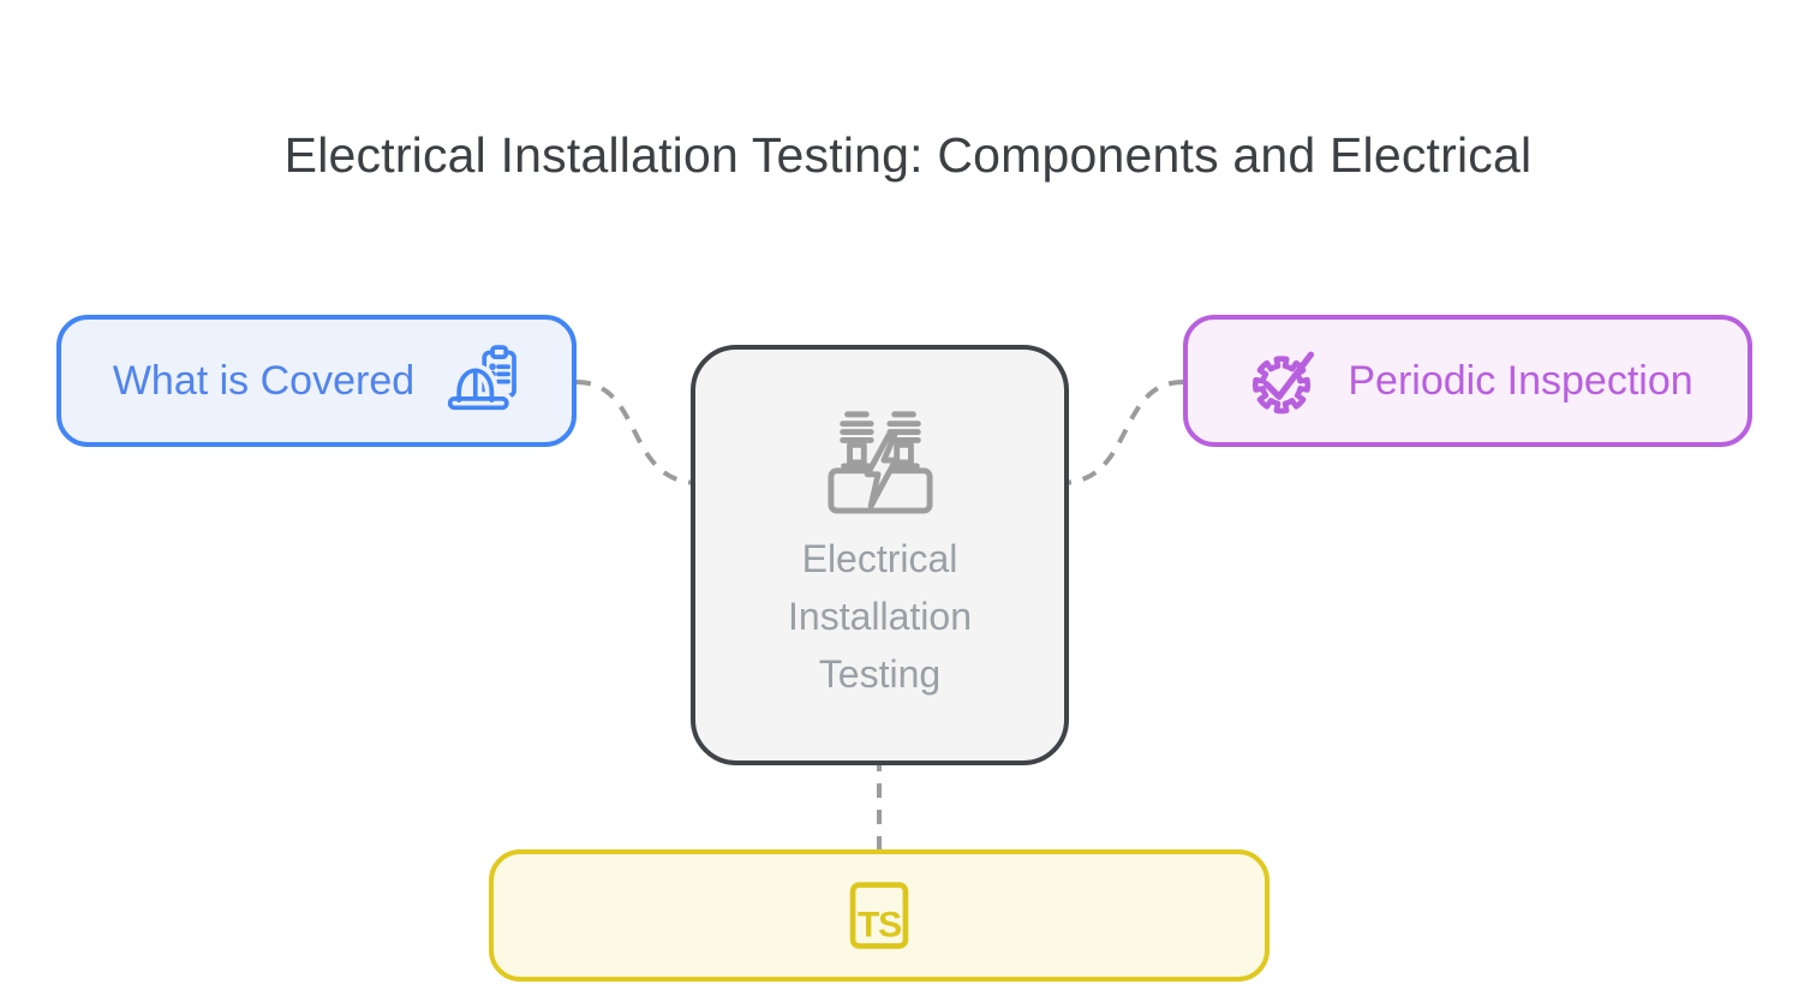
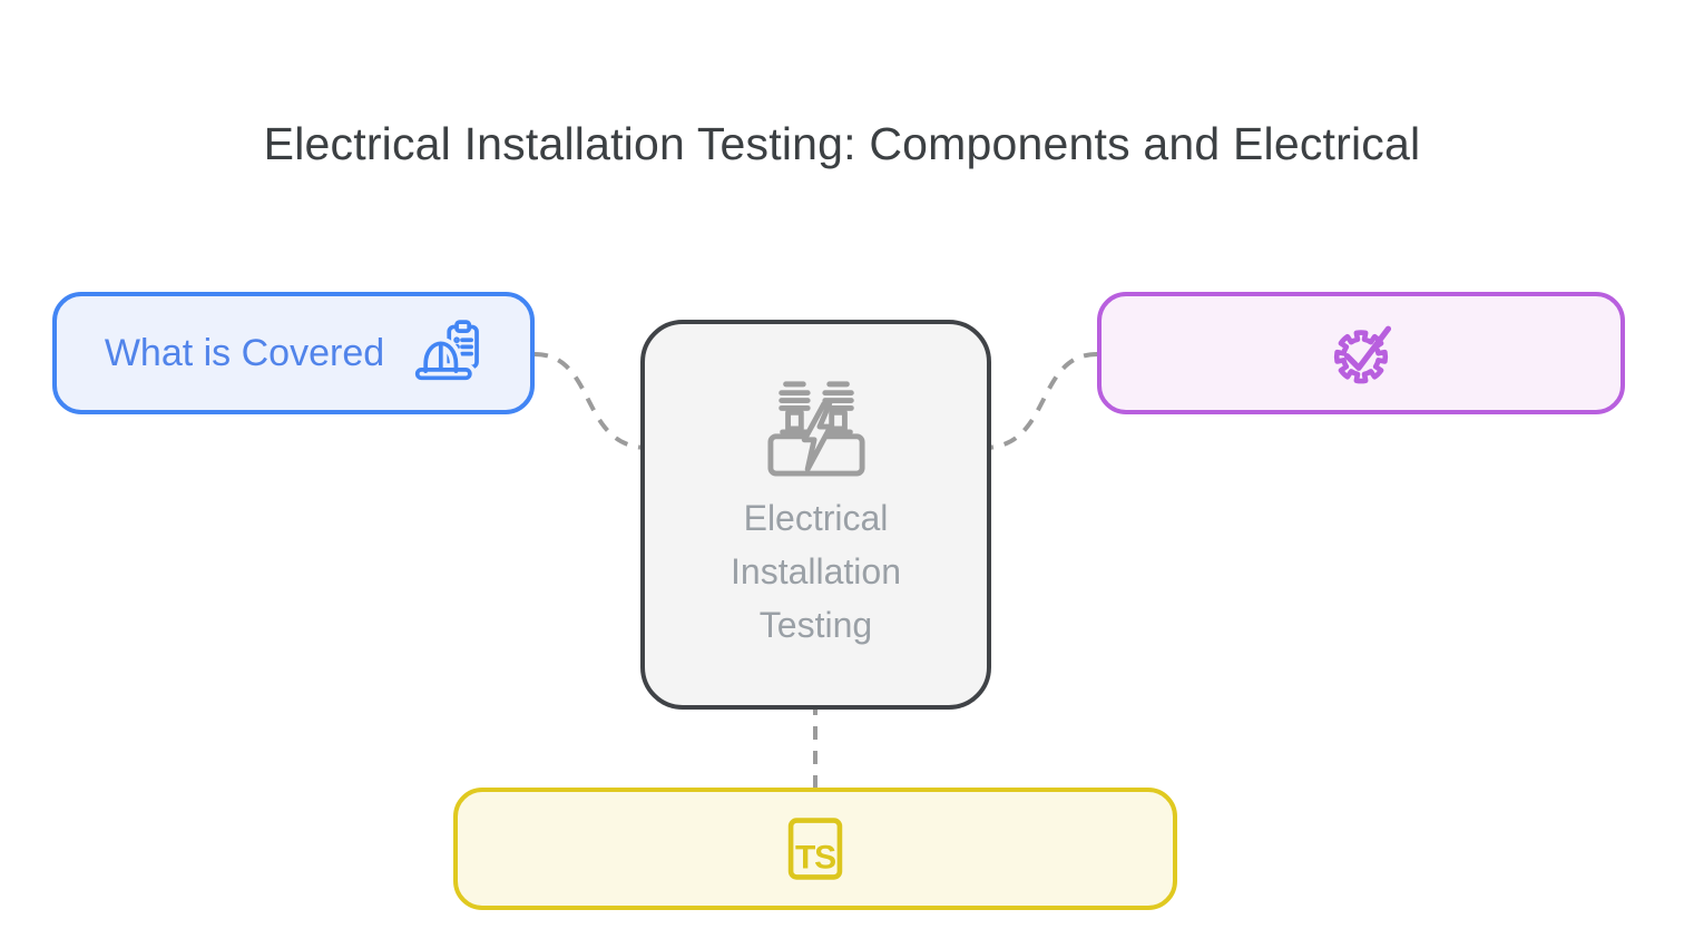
  Electrical Installation Testing: Components and Electrical
  Electrical Installation Testing
  What is Covered
- Periodic Inspection
  TS
